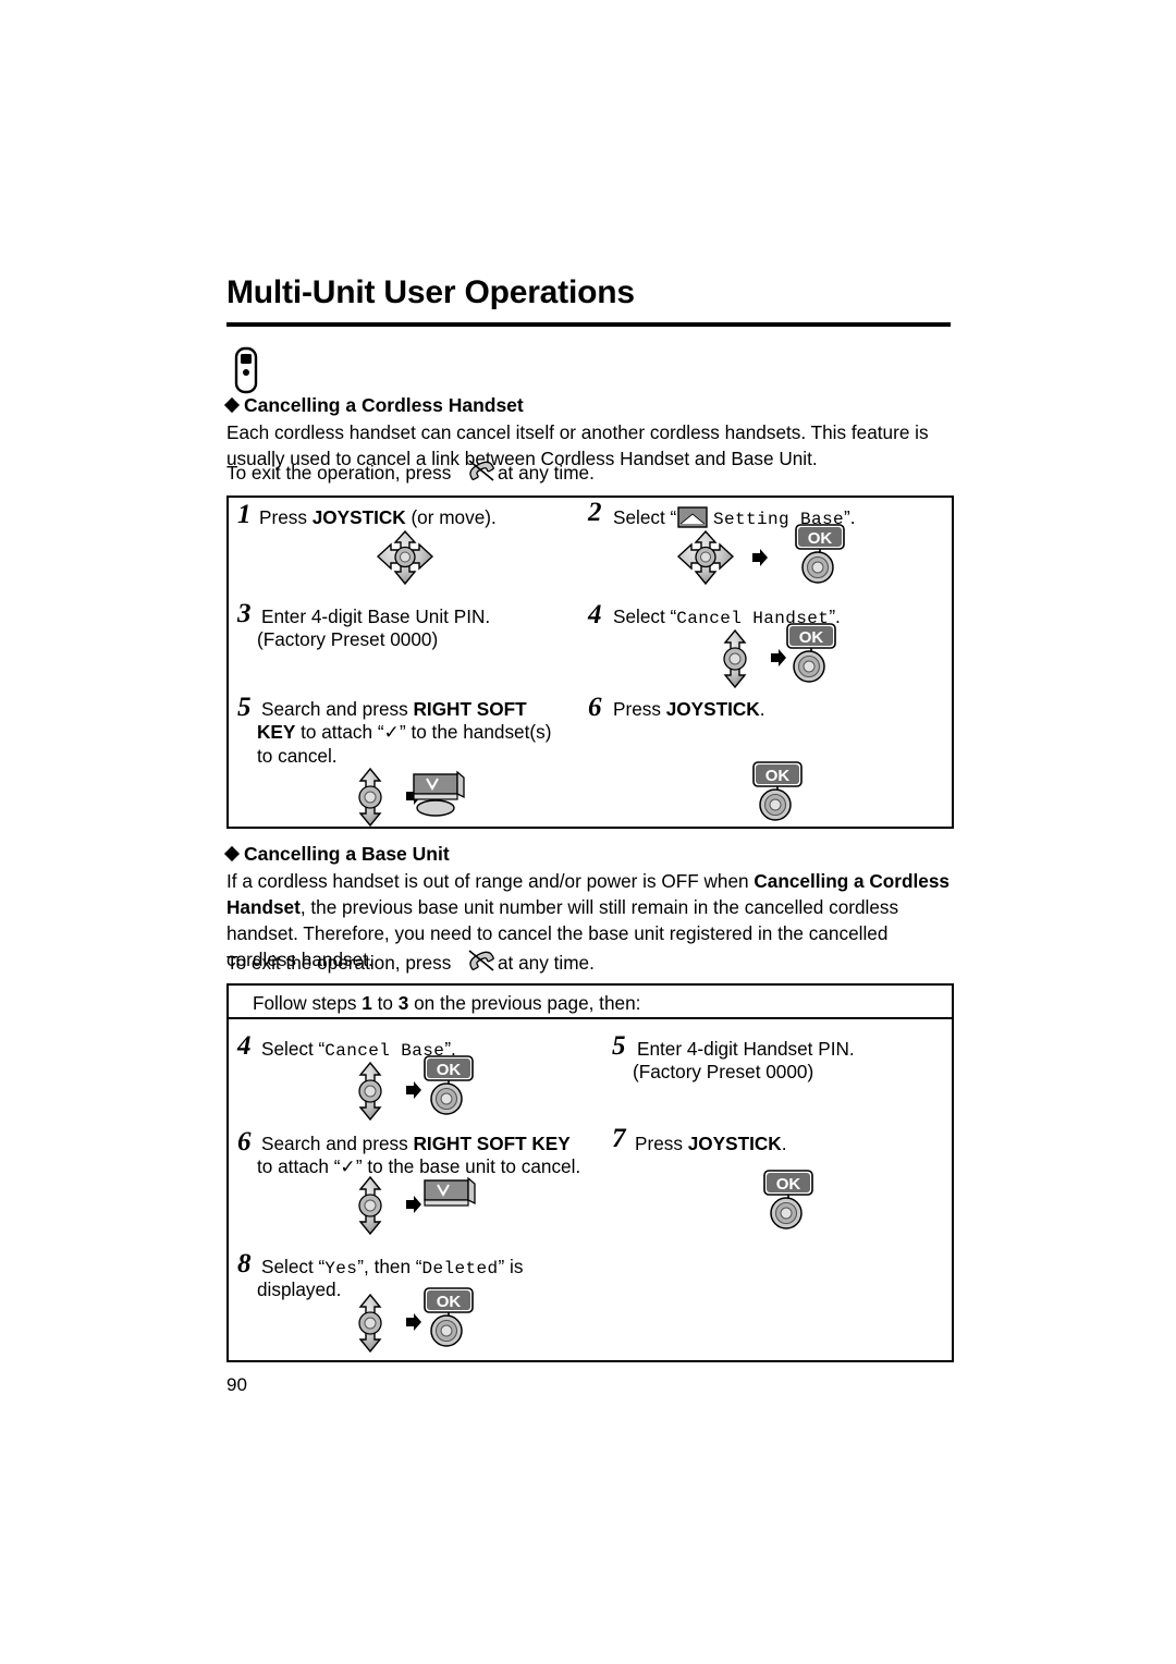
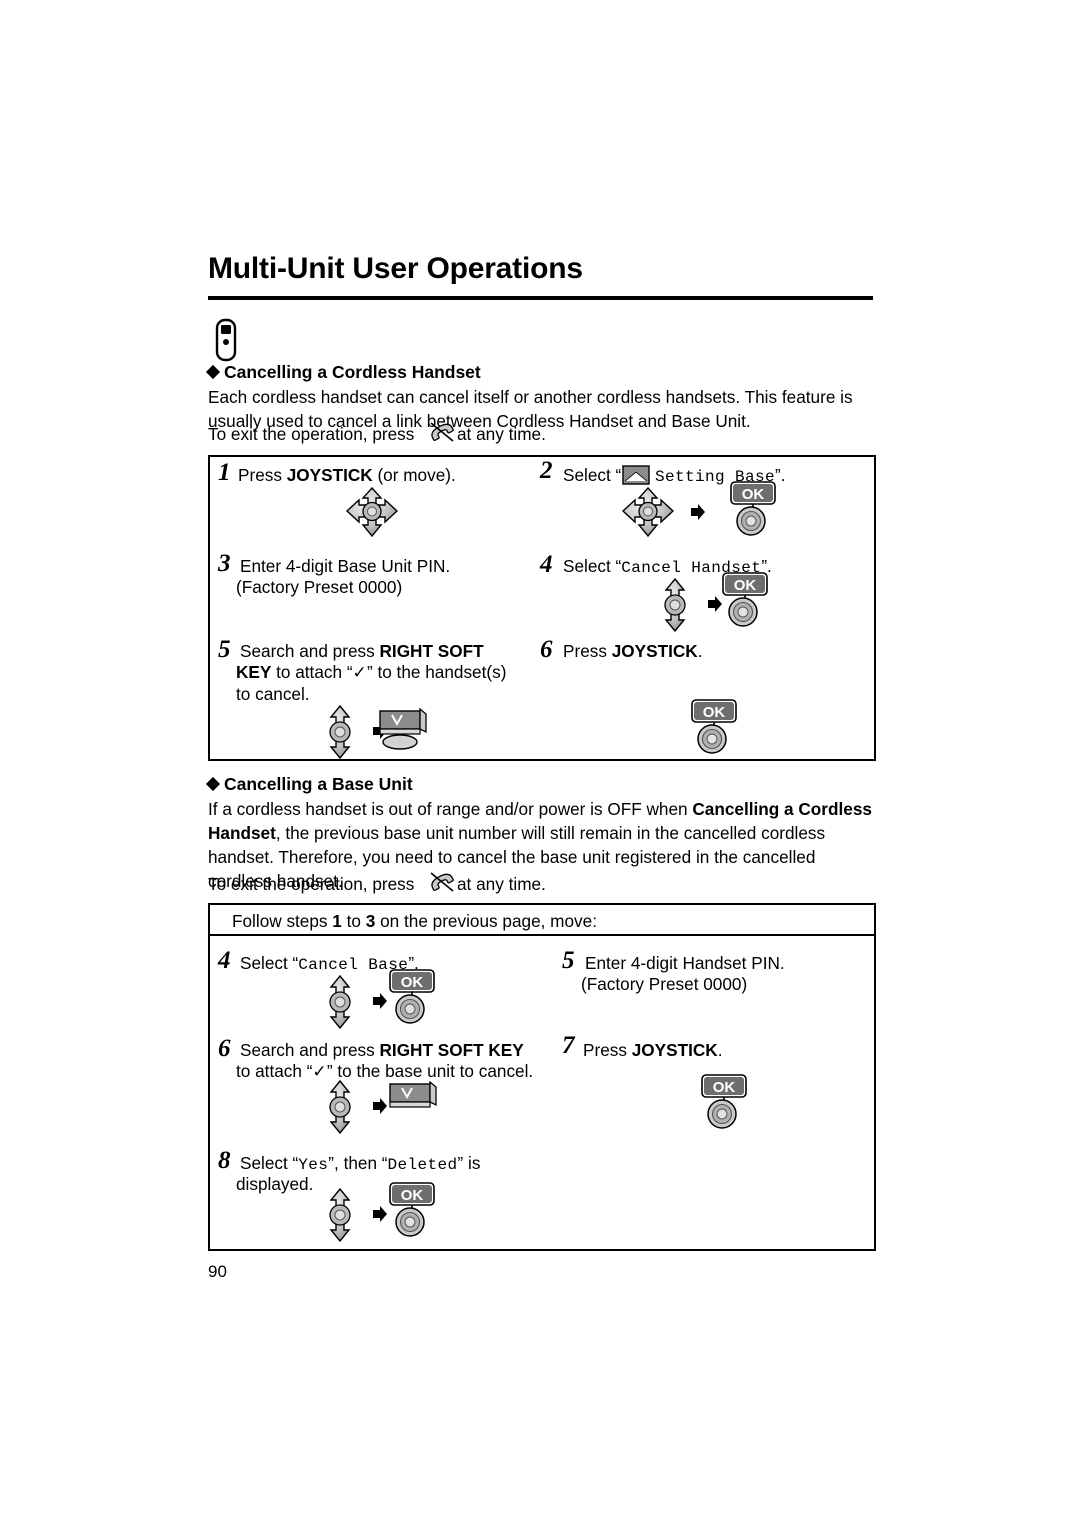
  Multi-Unit User Operations
  Cancelling a Cordless Handset
  Each cordless handset can cancel itself or another cordless handsets. This feature is usually used to cancel a link between Cordless Handset and Base Unit.
  To exit the operation, press
  at any time.
  1
  Press JOYSTICK (or move).
  2
  Select “
  Setting Base”.
  OK
  3
  Enter 4-digit Base Unit PIN.
  (Factory Preset 0000)
  4
  Select “Cancel Handset”.
  OK
  5
  Search and press RIGHT SOFT
  KEY to attach “✓” to the handset(s)
  to cancel.
  6
  Press JOYSTICK.
  OK
  Cancelling a Base Unit
  If a cordless handset is out of range and/or power is OFF when Cancelling a Cordless Handset, the previous base unit number will still remain in the cancelled cordless handset. Therefore, you need to cancel the base unit registered in the cancelled cordless handset.
  To exit the operation, press
  at any time.
- Follow steps 1 to 3 on the previous page, then:
+ Follow steps 1 to 3 on the previous page, move:
  4
  Select “Cancel Base”.
  OK
  5
  Enter 4-digit Handset PIN.
  (Factory Preset 0000)
  6
  Search and press RIGHT SOFT KEY
  to attach “✓” to the base unit to cancel.
  7
  Press JOYSTICK.
  OK
  8
  Select “Yes”, then “Deleted” is
  displayed.
  OK
  90
